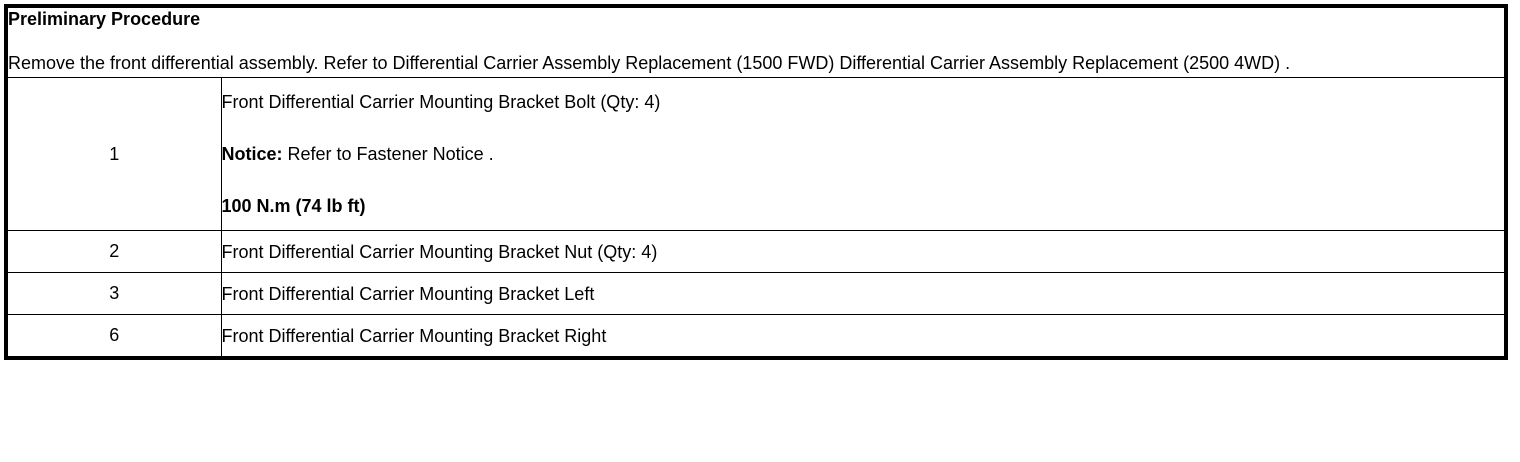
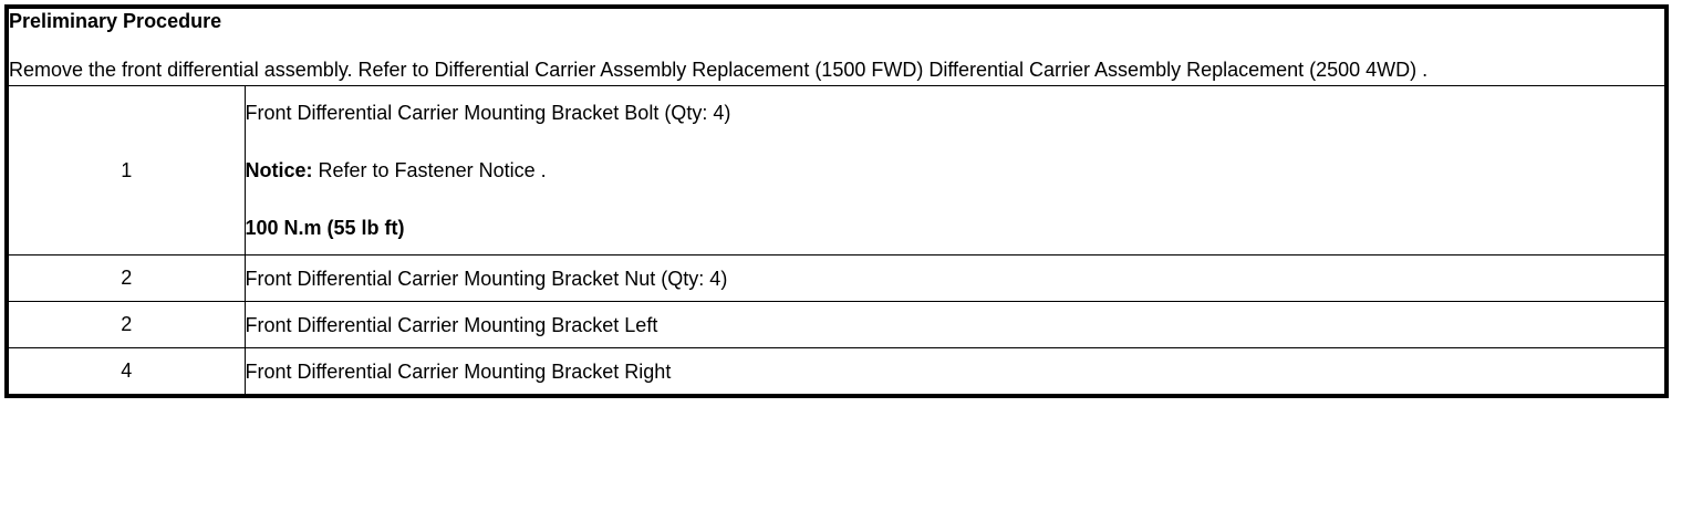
  Preliminary Procedure Remove the front differential assembly. Refer to Differential Carrier Assembly Replacement (1500 FWD) Differential Carrier Assembly Replacement (2500 4WD) .
- 1	Front Differential Carrier Mounting Bracket Bolt (Qty: 4) Notice: Refer to Fastener Notice . 100 N.m (74 lb ft)
+ 1	Front Differential Carrier Mounting Bracket Bolt (Qty: 4) Notice: Refer to Fastener Notice . 100 N.m (55 lb ft)
  2	Front Differential Carrier Mounting Bracket Nut (Qty: 4)
- 3	Front Differential Carrier Mounting Bracket Left
+ 2	Front Differential Carrier Mounting Bracket Left
- 6	Front Differential Carrier Mounting Bracket Right
+ 4	Front Differential Carrier Mounting Bracket Right
